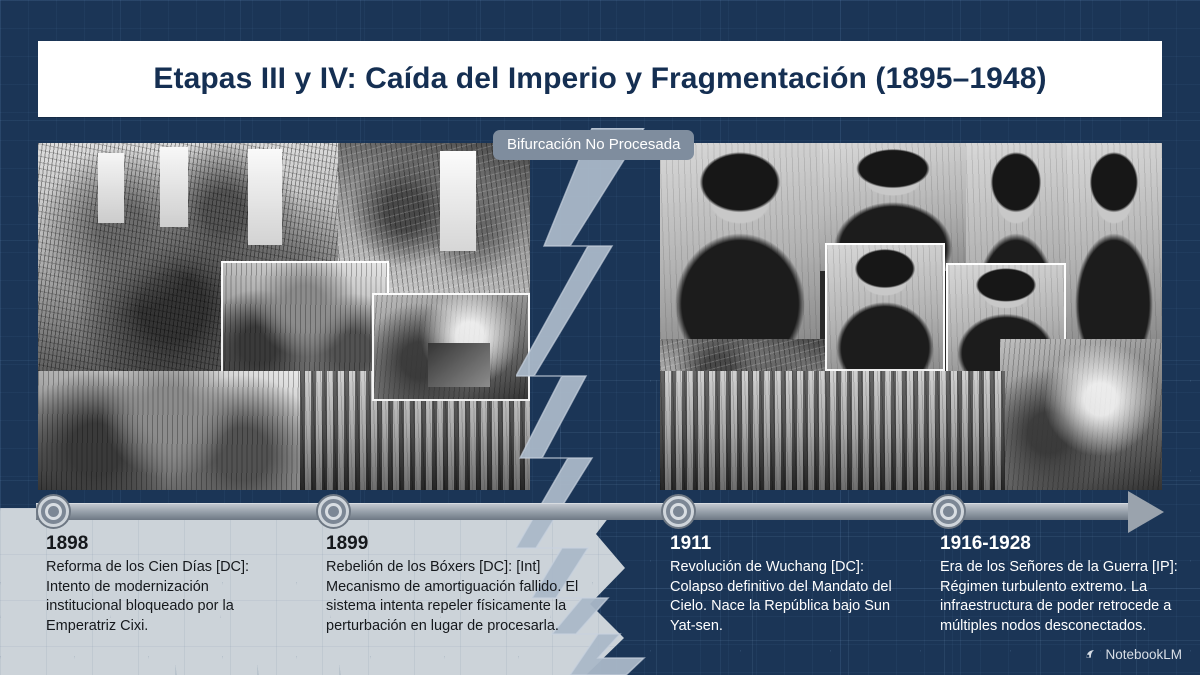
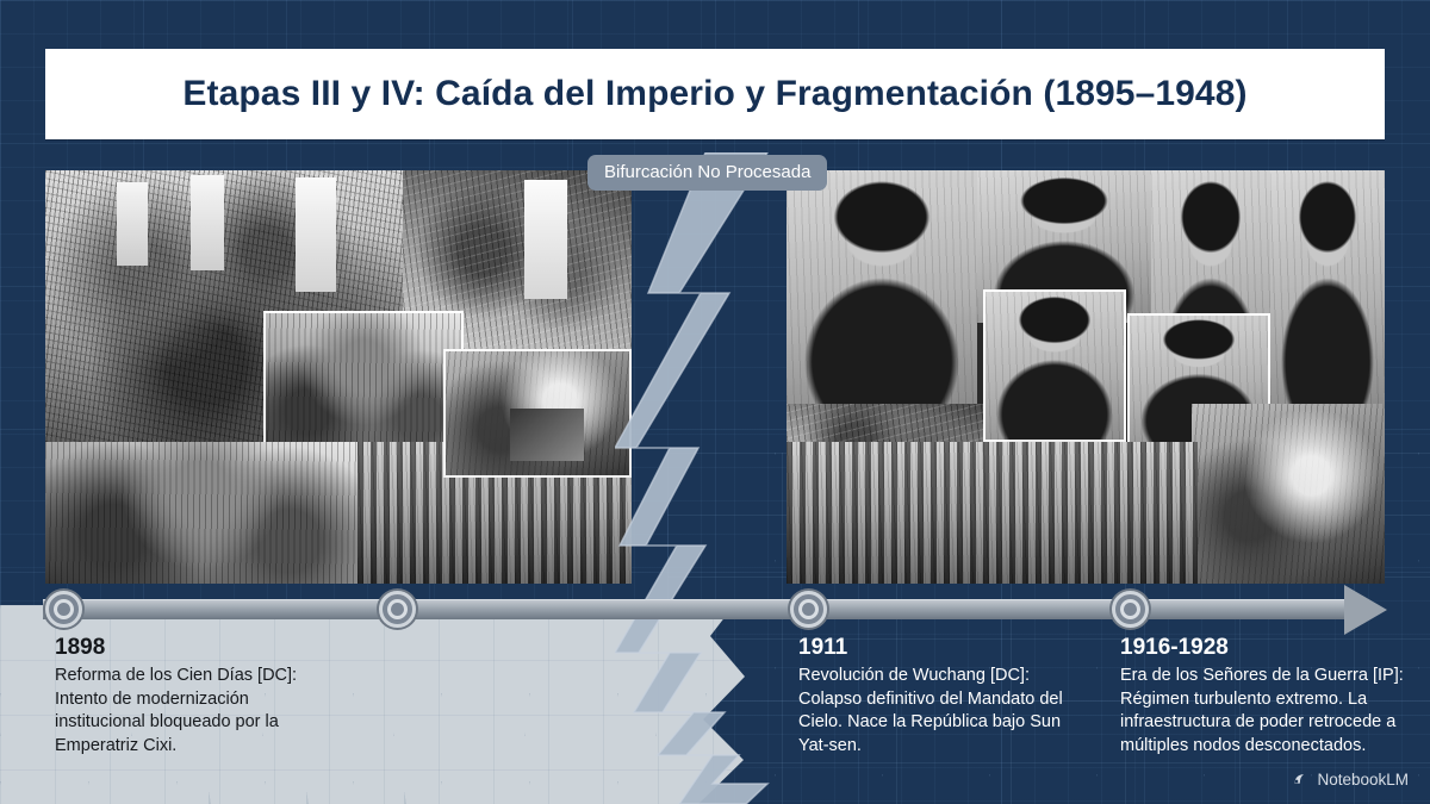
  Bifurcación No Procesada
  Etapas III y IV: Caída del Imperio y Fragmentación (1895–1948)
  1898
  Reforma de los Cien Días [DC]: Intento de modernización institucional bloqueado por la Emperatriz Cixi.
- 1899
- Rebelión de los Bóxers [DC]: [Int] Mecanismo de amortiguación fallido. El sistema intenta repeler físicamente la perturbación en lugar de procesarla.
  1911
  Revolución de Wuchang [DC]: Colapso definitivo del Mandato del Cielo. Nace la República bajo Sun Yat-sen.
  1916-1928
  Era de los Señores de la Guerra [IP]: Régimen turbulento extremo. La infraestructura de poder retrocede a múltiples nodos desconectados.
  NotebookLM
